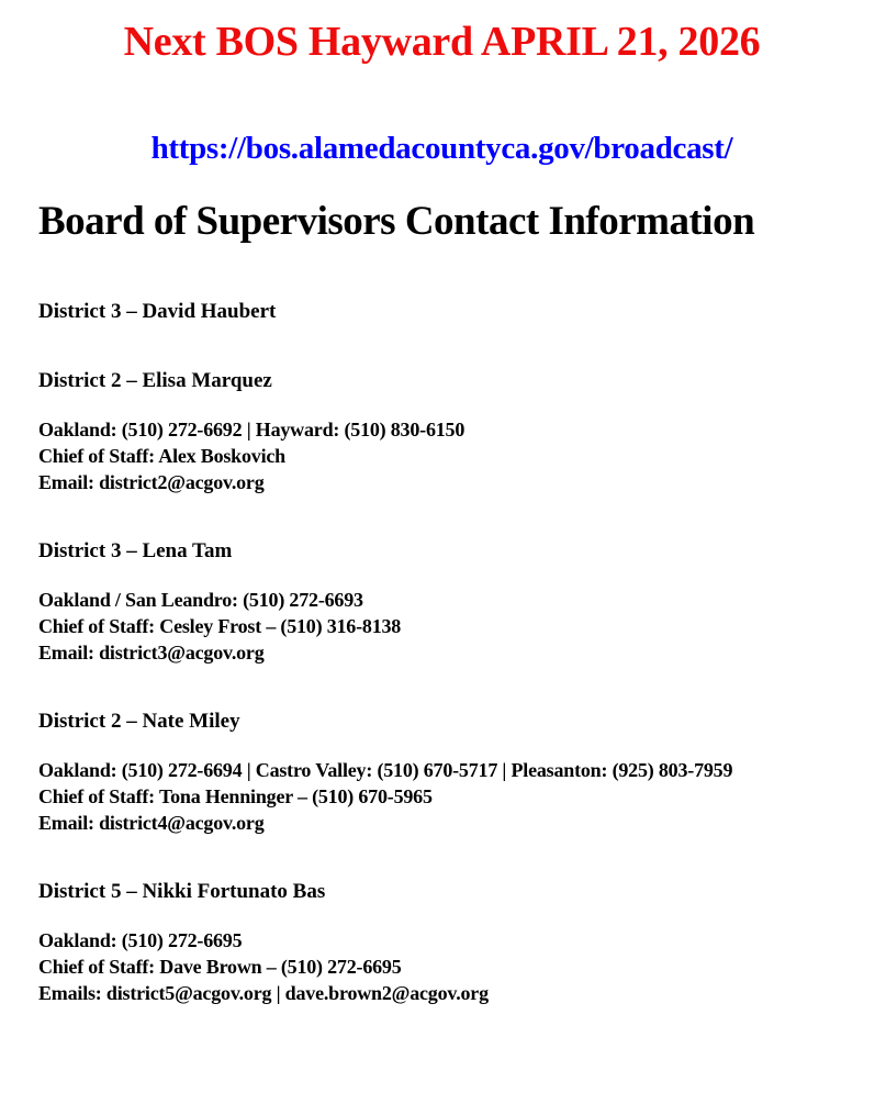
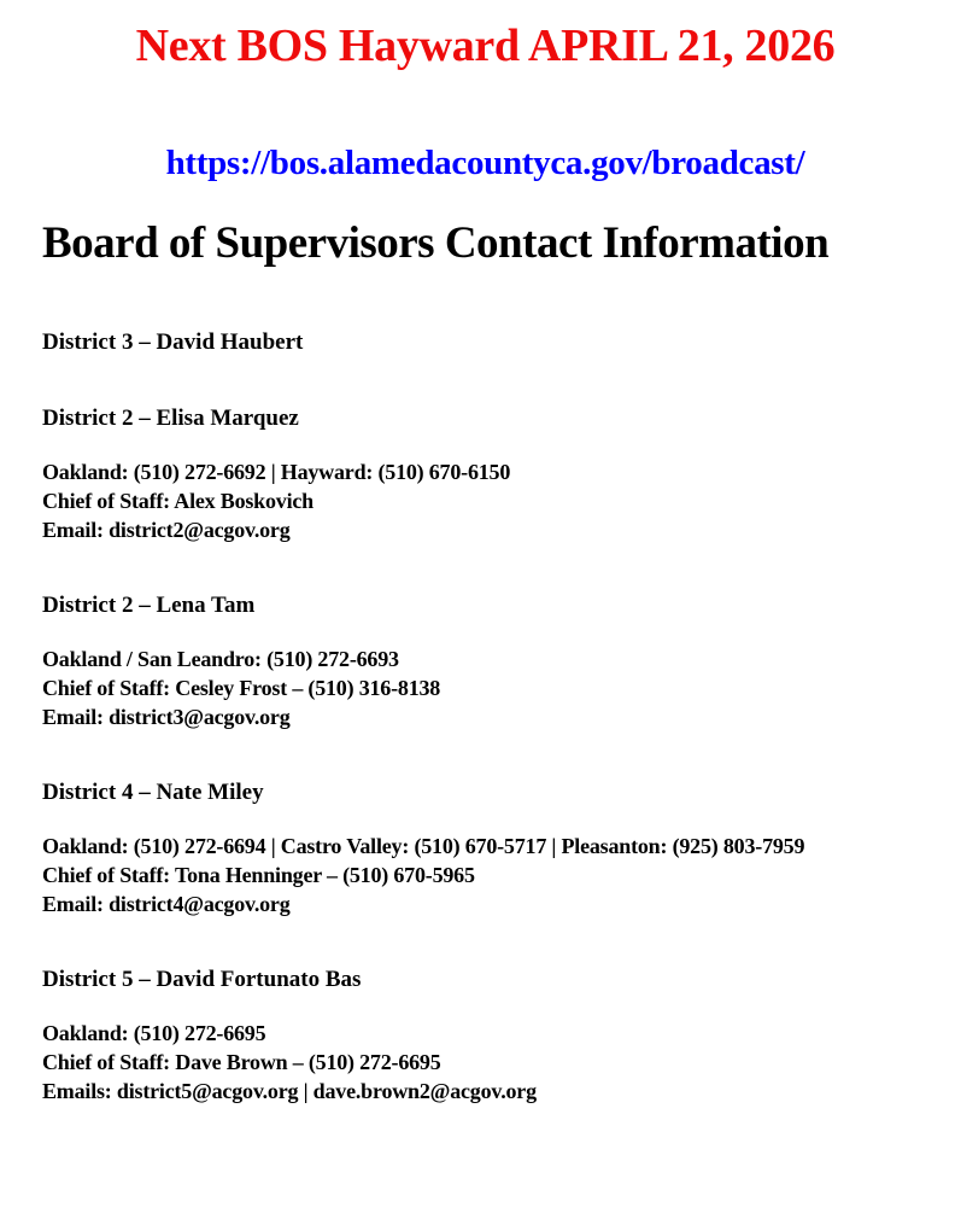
  Next BOS Hayward APRIL 21, 2026
  https://bos.alamedacountyca.gov/broadcast/
  Board of Supervisors Contact Information
  District 3 – David Haubert
  District 2 – Elisa Marquez
- Oakland: (510) 272-6692 | Hayward: (510) 830-6150
+ Oakland: (510) 272-6692 | Hayward: (510) 670-6150
  Chief of Staff: Alex Boskovich
  Email: district2@acgov.org
- District 3 – Lena Tam
+ District 2 – Lena Tam
  Oakland / San Leandro: (510) 272-6693
  Chief of Staff: Cesley Frost – (510) 316-8138
  Email: district3@acgov.org
- District 2 – Nate Miley
+ District 4 – Nate Miley
  Oakland: (510) 272-6694 | Castro Valley: (510) 670-5717 | Pleasanton: (925) 803-7959
  Chief of Staff: Tona Henninger – (510) 670-5965
  Email: district4@acgov.org
- District 5 – Nikki Fortunato Bas
+ District 5 – David Fortunato Bas
  Oakland: (510) 272-6695
  Chief of Staff: Dave Brown – (510) 272-6695
  Emails: district5@acgov.org | dave.brown2@acgov.org
